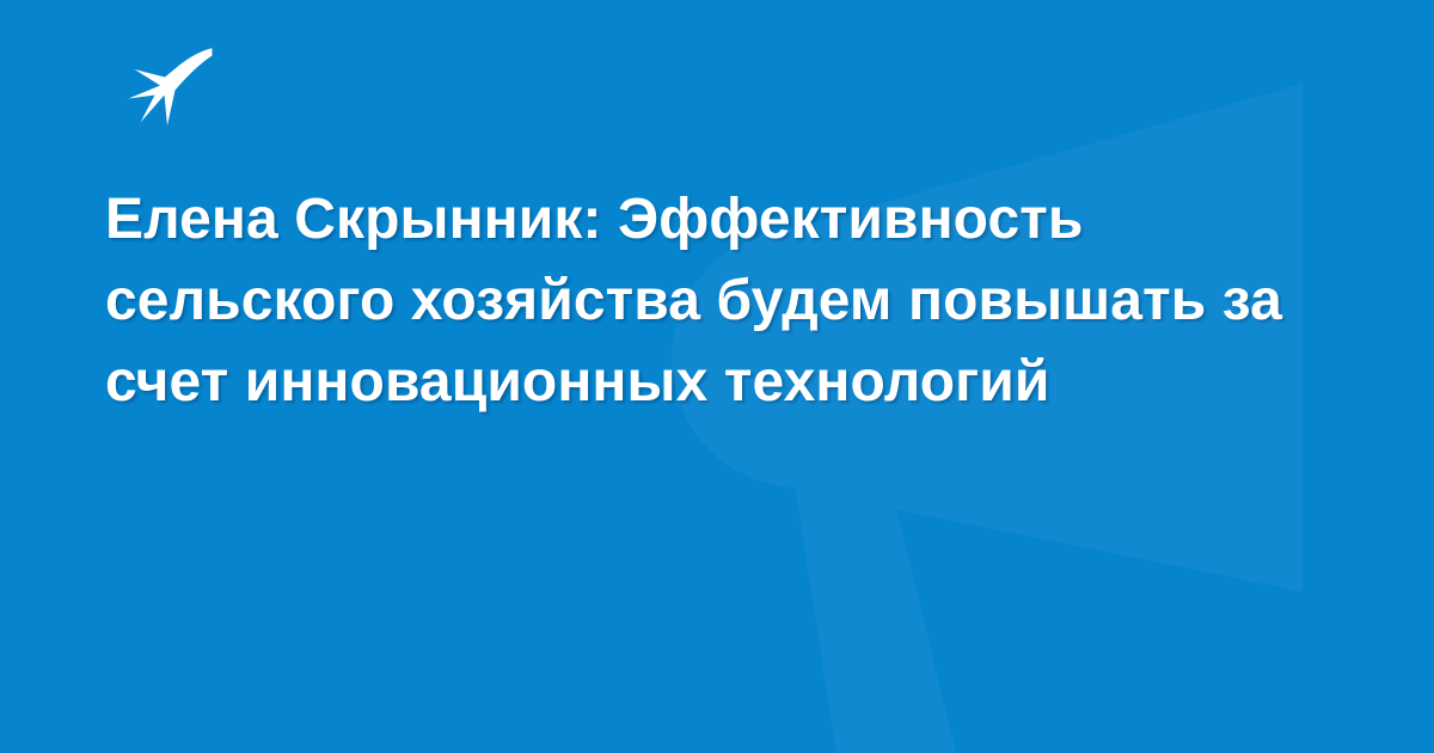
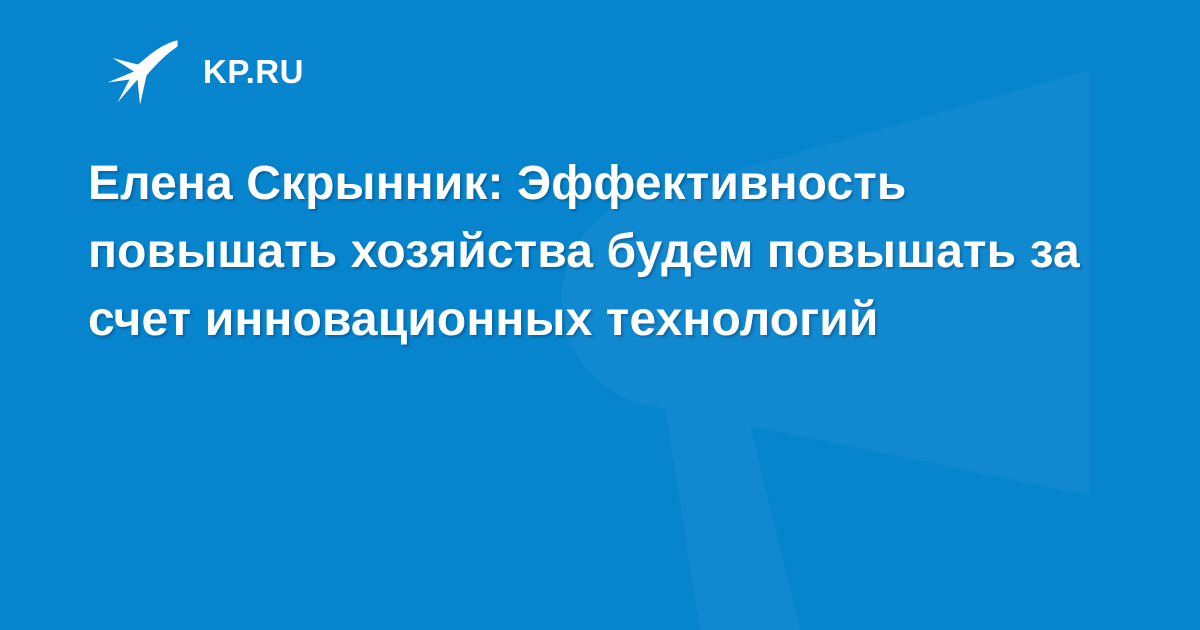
+ KP.RU
- Елена Скрынник: Эффективность сельского хозяйства будем повышать за счет инновационных технологий
+ Елена Скрынник: Эффективность повышать хозяйства будем повышать за счет инновационных технологий
